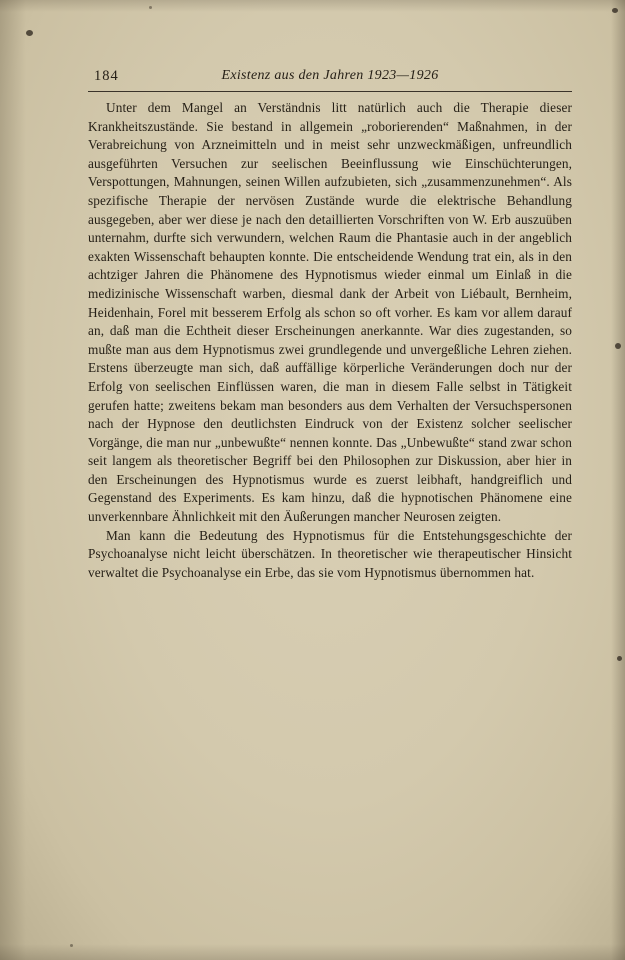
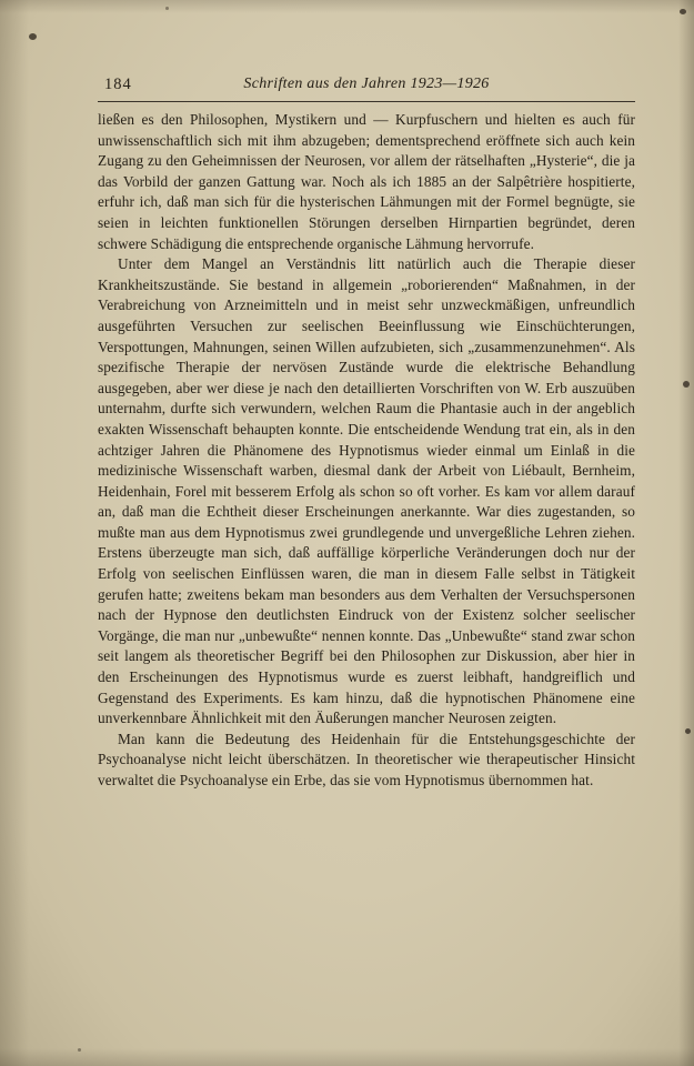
  184
- Existenz aus den Jahren 1923—1926
+ Schriften aus den Jahren 1923—1926
+ ließen es den Philosophen, Mystikern und — Kurpfuschern und hielten es auch für unwissenschaftlich sich mit ihm abzugeben; dementsprechend eröffnete sich auch kein Zugang zu den Geheimnissen der Neurosen, vor allem der rätselhaften „Hysterie“, die ja das Vorbild der ganzen Gattung war. Noch als ich 1885 an der Salpêtrière hospitierte, erfuhr ich, daß man sich für die hysterischen Lähmungen mit der Formel begnügte, sie seien in leichten funktionellen Störungen derselben Hirnpartien begründet, deren schwere Schädigung die entsprechende organische Lähmung hervorrufe.
  Unter dem Mangel an Verständnis litt natürlich auch die Therapie dieser Krankheitszustände. Sie bestand in allgemein „roborierenden“ Maßnahmen, in der Verabreichung von Arzneimitteln und in meist sehr unzweckmäßigen, unfreundlich ausgeführten Versuchen zur seelischen Beeinflussung wie Einschüchterungen, Verspottungen, Mahnungen, seinen Willen aufzubieten, sich „zusammenzunehmen“. Als spezifische Therapie der nervösen Zustände wurde die elektrische Behandlung ausgegeben, aber wer diese je nach den detaillierten Vorschriften von W. Erb auszuüben unternahm, durfte sich verwundern, welchen Raum die Phantasie auch in der angeblich exakten Wissenschaft behaupten konnte. Die entscheidende Wendung trat ein, als in den achtziger Jahren die Phänomene des Hypnotismus wieder einmal um Einlaß in die medizinische Wissenschaft warben, diesmal dank der Arbeit von Liébault, Bernheim, Heidenhain, Forel mit besserem Erfolg als schon so oft vorher. Es kam vor allem darauf an, daß man die Echtheit dieser Erscheinungen anerkannte. War dies zugestanden, so mußte man aus dem Hypnotismus zwei grundlegende und unvergeßliche Lehren ziehen. Erstens überzeugte man sich, daß auffällige körperliche Veränderungen doch nur der Erfolg von seelischen Einflüssen waren, die man in diesem Falle selbst in Tätigkeit gerufen hatte; zweitens bekam man besonders aus dem Verhalten der Versuchspersonen nach der Hypnose den deutlichsten Eindruck von der Existenz solcher seelischer Vorgänge, die man nur „unbewußte“ nennen konnte. Das „Unbewußte“ stand zwar schon seit langem als theoretischer Begriff bei den Philosophen zur Diskussion, aber hier in den Erscheinungen des Hypnotismus wurde es zuerst leibhaft, handgreiflich und Gegenstand des Experiments. Es kam hinzu, daß die hypnotischen Phänomene eine unverkennbare Ähnlichkeit mit den Äußerungen mancher Neurosen zeigten.
- Man kann die Bedeutung des Hypnotismus für die Entstehungsgeschichte der Psychoanalyse nicht leicht überschätzen. In theoretischer wie therapeutischer Hinsicht verwaltet die Psychoanalyse ein Erbe, das sie vom Hypnotismus übernommen hat.
+ Man kann die Bedeutung des Heidenhain für die Entstehungsgeschichte der Psychoanalyse nicht leicht überschätzen. In theoretischer wie therapeutischer Hinsicht verwaltet die Psychoanalyse ein Erbe, das sie vom Hypnotismus übernommen hat.
